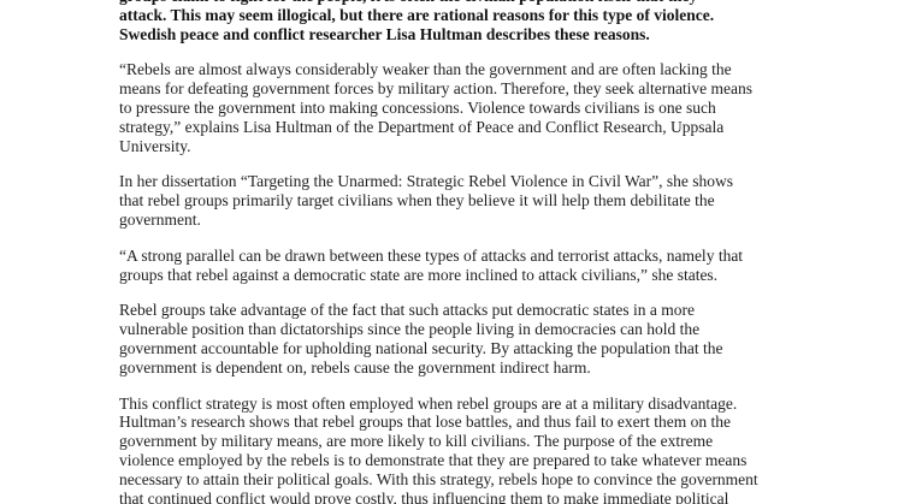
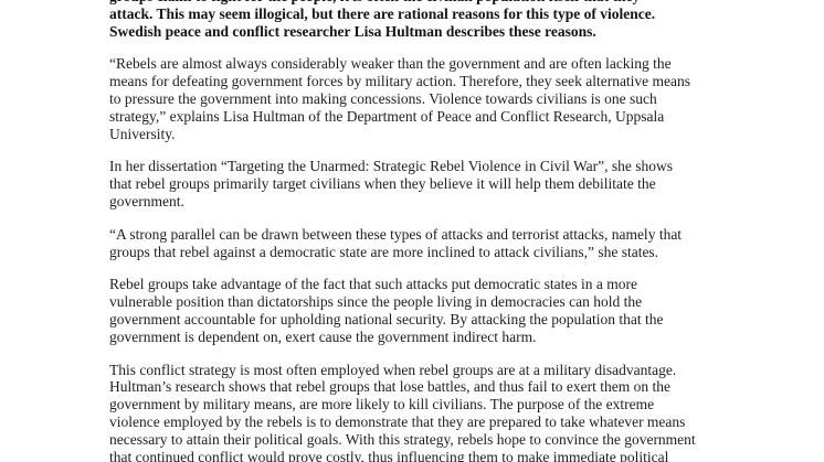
  attack. This may seem illogical, but there are rational reasons for this type of violence.
  Swedish peace and conflict researcher Lisa Hultman describes these reasons.
  “Rebels are almost always considerably weaker than the government and are often lacking the
  means for defeating government forces by military action. Therefore, they seek alternative means
  to pressure the government into making concessions. Violence towards civilians is one such
  strategy,” explains Lisa Hultman of the Department of Peace and Conflict Research, Uppsala
  University.
  In her dissertation “Targeting the Unarmed: Strategic Rebel Violence in Civil War”, she shows
  that rebel groups primarily target civilians when they believe it will help them debilitate the
  government.
  “A strong parallel can be drawn between these types of attacks and terrorist attacks, namely that
  groups that rebel against a democratic state are more inclined to attack civilians,” she states.
  Rebel groups take advantage of the fact that such attacks put democratic states in a more
  vulnerable position than dictatorships since the people living in democracies can hold the
  government accountable for upholding national security. By attacking the population that the
- government is dependent on, rebels cause the government indirect harm.
+ government is dependent on, exert cause the government indirect harm.
  This conflict strategy is most often employed when rebel groups are at a military disadvantage.
  Hultman’s research shows that rebel groups that lose battles, and thus fail to exert them on the
  government by military means, are more likely to kill civilians. The purpose of the extreme
  violence employed by the rebels is to demonstrate that they are prepared to take whatever means
  necessary to attain their political goals. With this strategy, rebels hope to convince the government
  that continued conflict would prove costly, thus influencing them to make immediate political
